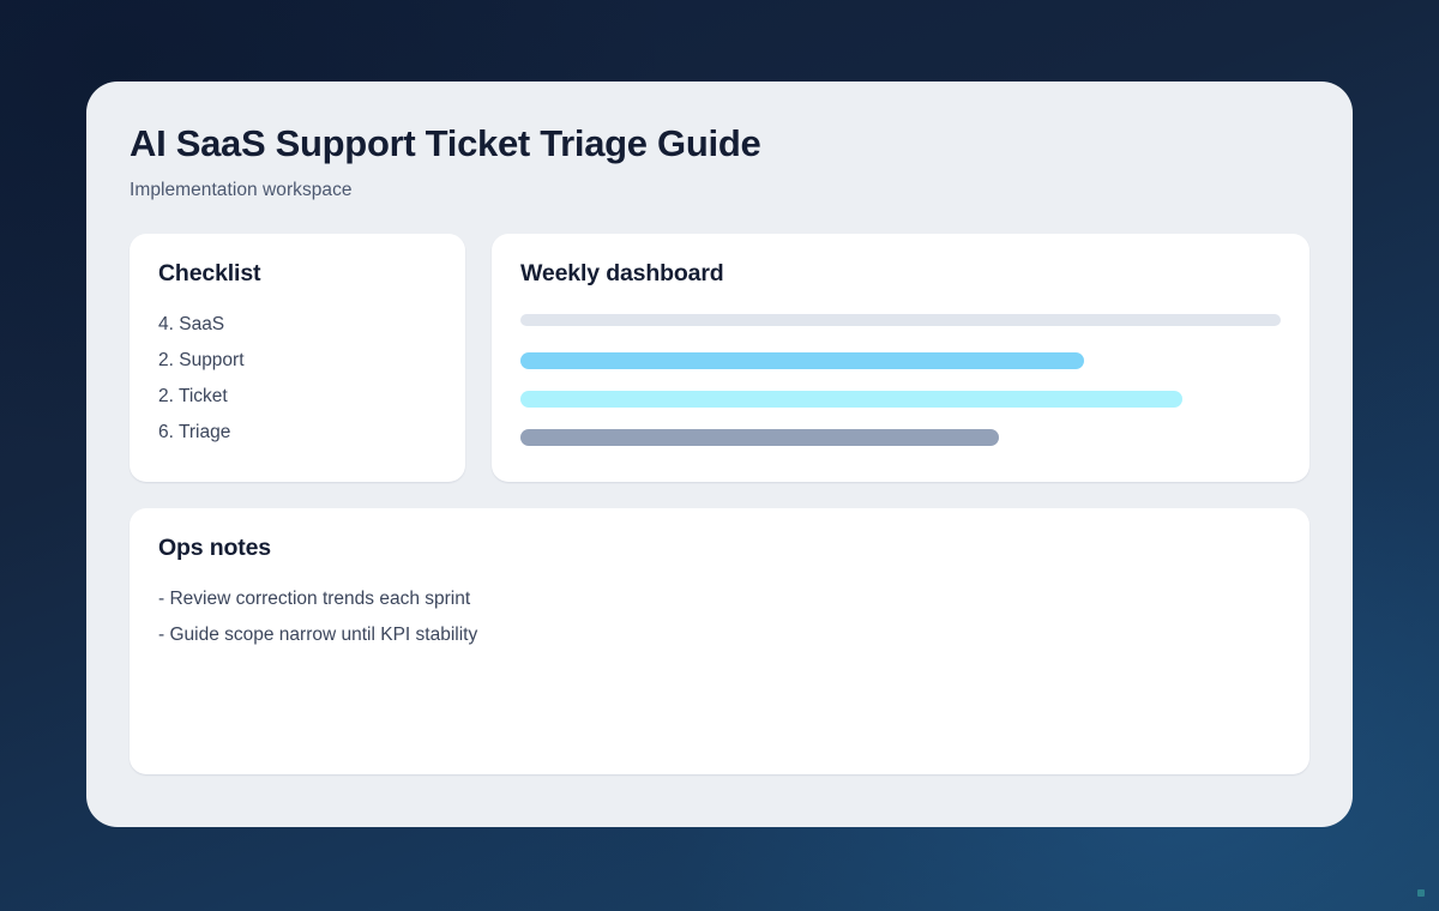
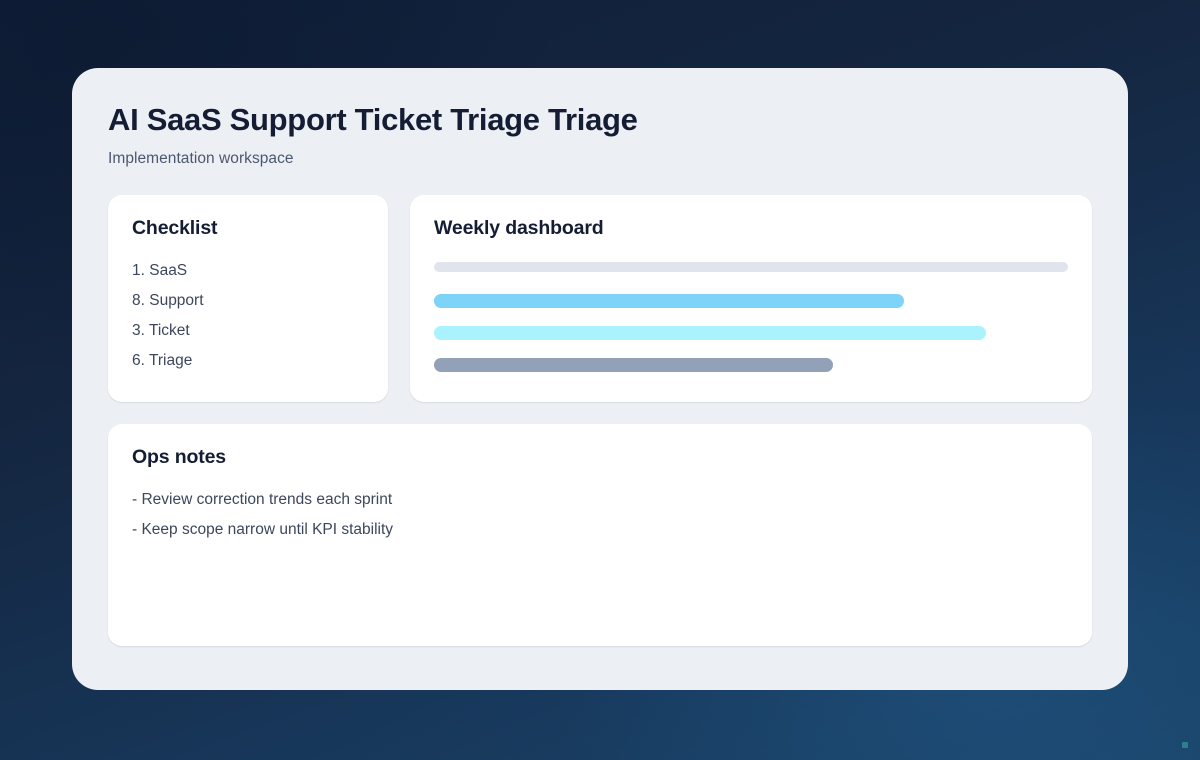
- AI SaaS Support Ticket Triage Guide
+ AI SaaS Support Ticket Triage Triage
  Implementation workspace
  Checklist
- 4. SaaS
+ 1. SaaS
- 2. Support
+ 8. Support
- 2. Ticket
+ 3. Ticket
  6. Triage
  Weekly dashboard
  Ops notes
  - Review correction trends each sprint
- - Guide scope narrow until KPI stability
+ - Keep scope narrow until KPI stability
